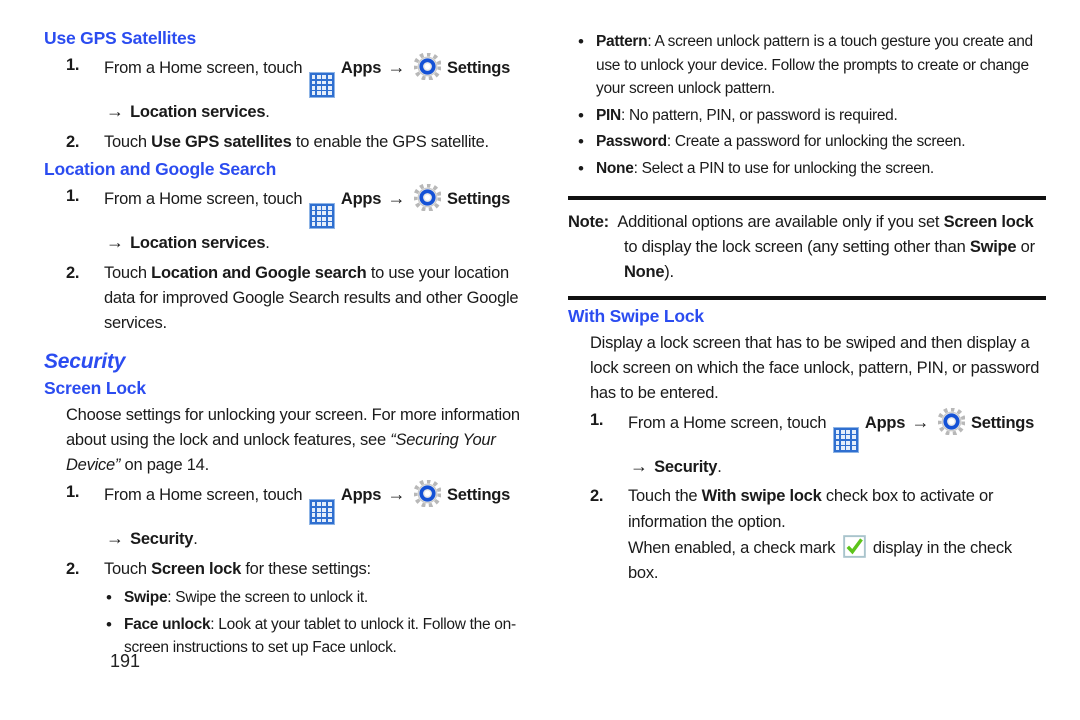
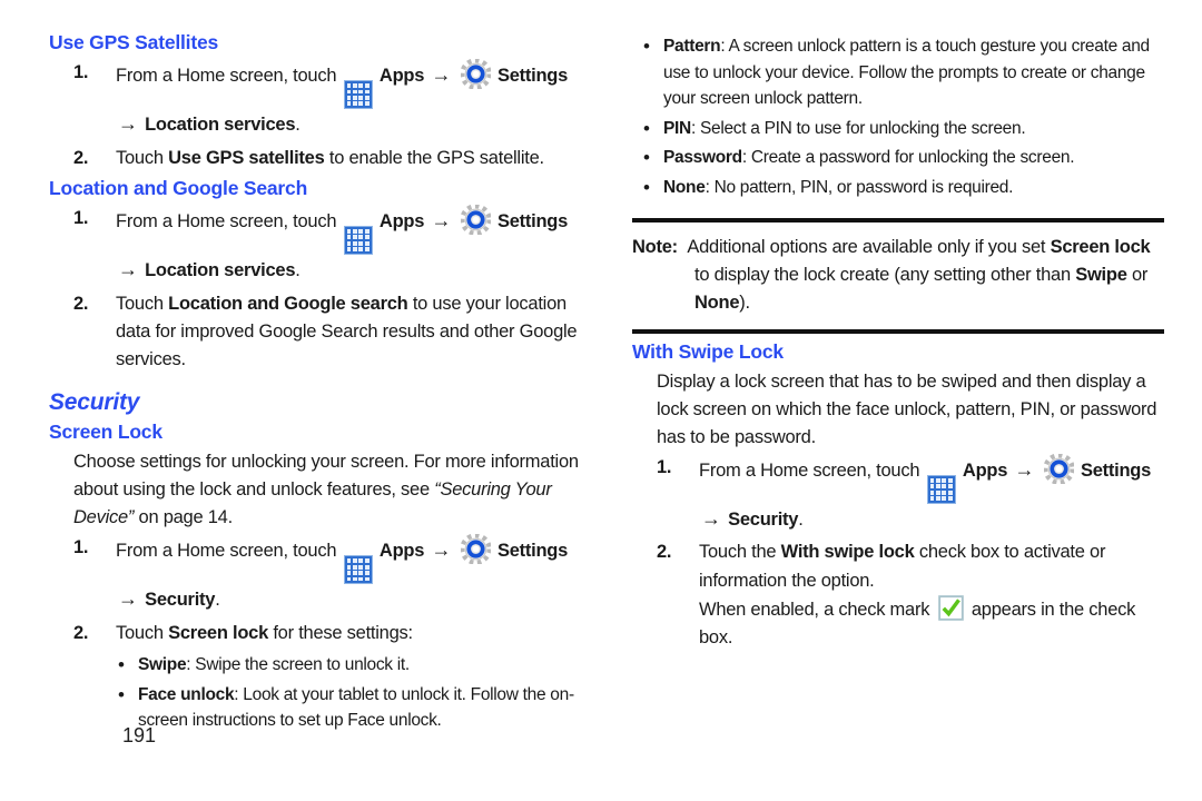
  Use GPS Satellites
  1.
  From a Home screen, touch Apps → Settings
  → Location services.
  2.
  Touch Use GPS satellites to enable the GPS satellite.
  Location and Google Search
  1.
  From a Home screen, touch Apps → Settings
  → Location services.
  2.
  Touch Location and Google search to use your location data for improved Google Search results and other Google services.
  Security
  Screen Lock
  Choose settings for unlocking your screen. For more information about using the lock and unlock features, see “Securing Your Device” on page 14.
  1.
  From a Home screen, touch Apps → Settings
  → Security.
  2.
  Touch Screen lock for these settings:
  Swipe: Swipe the screen to unlock it.
  Face unlock: Look at your tablet to unlock it. Follow the on-screen instructions to set up Face unlock.
  191
  Pattern: A screen unlock pattern is a touch gesture you create and use to unlock your device. Follow the prompts to create or change your screen unlock pattern.
- PIN: No pattern, PIN, or password is required.
+ PIN: Select a PIN to use for unlocking the screen.
  Password: Create a password for unlocking the screen.
- None: Select a PIN to use for unlocking the screen.
+ None: No pattern, PIN, or password is required.
- Note: Additional options are available only if you set Screen lock to display the lock screen (any setting other than Swipe or None).
+ Note: Additional options are available only if you set Screen lock to display the lock create (any setting other than Swipe or None).
  With Swipe Lock
- Display a lock screen that has to be swiped and then display a lock screen on which the face unlock, pattern, PIN, or password has to be entered.
+ Display a lock screen that has to be swiped and then display a lock screen on which the face unlock, pattern, PIN, or password has to be password.
  1.
  From a Home screen, touch Apps → Settings
  → Security.
  2.
  Touch the With swipe lock check box to activate or information the option.
- When enabled, a check mark display in the check box.
+ When enabled, a check mark appears in the check box.
